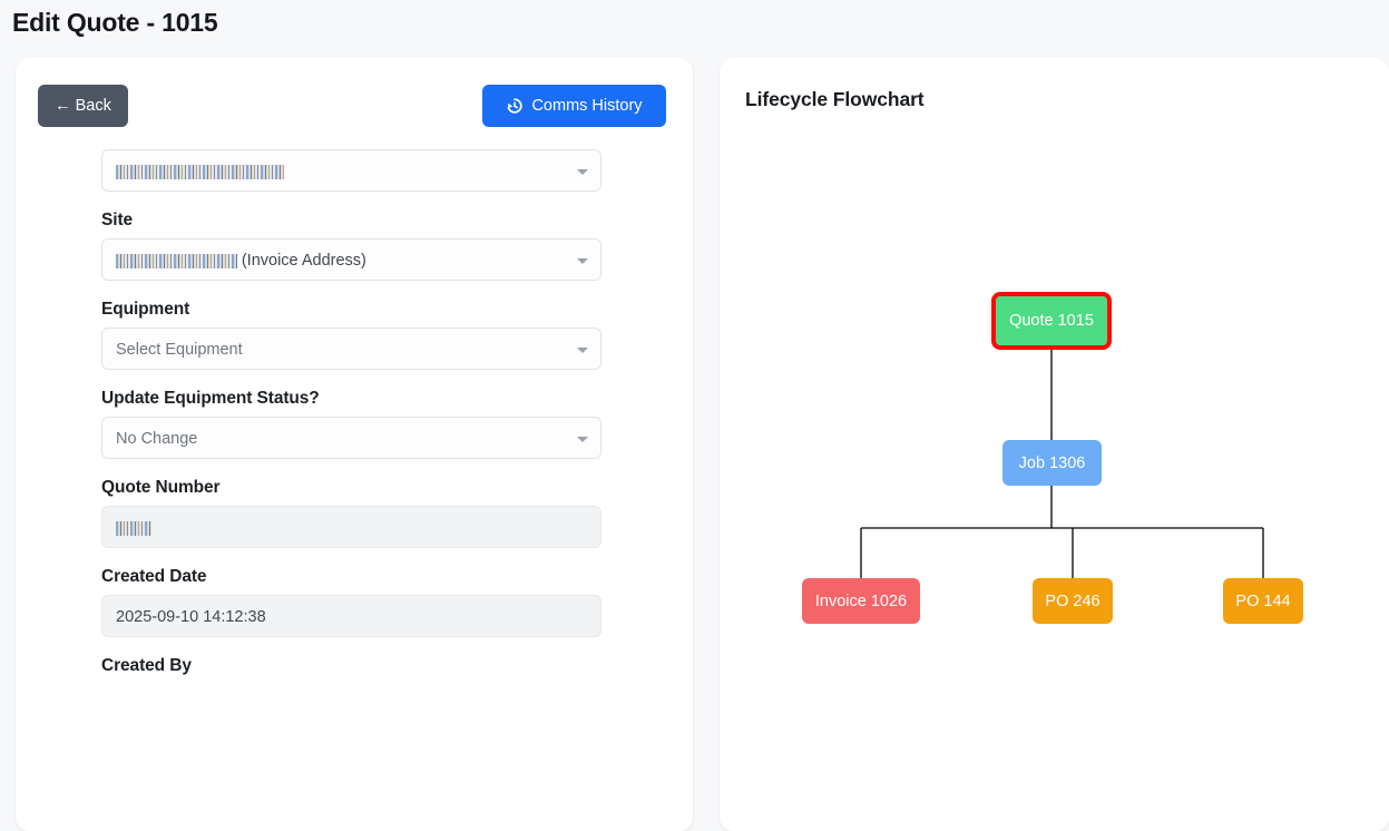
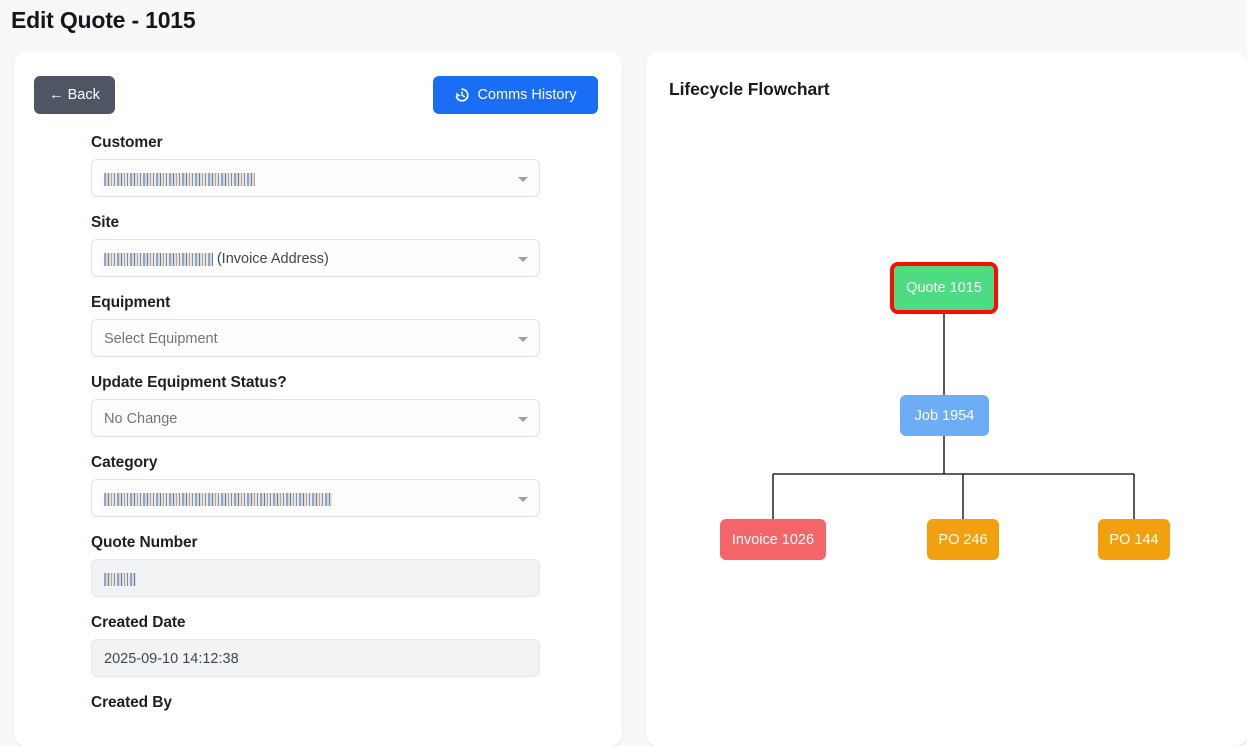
  Edit Quote - 1015
  ← Back
  Comms History
+ Customer
  ██ ███ Group Limited
  Site
  Galveston Grove (Invoice Address)
  Equipment
  Select Equipment
  Update Equipment Status?
  No Change
+ Category
+ WORKS REQUESTED BY CLIENT
  Quote Number
  1015
  Created Date
  2025-09-10 14:12:38
  Created By
  Lifecycle Flowchart
  Quote 1015
- Job 1306
+ Job 1954
  Invoice 1026
  PO 246
  PO 144
